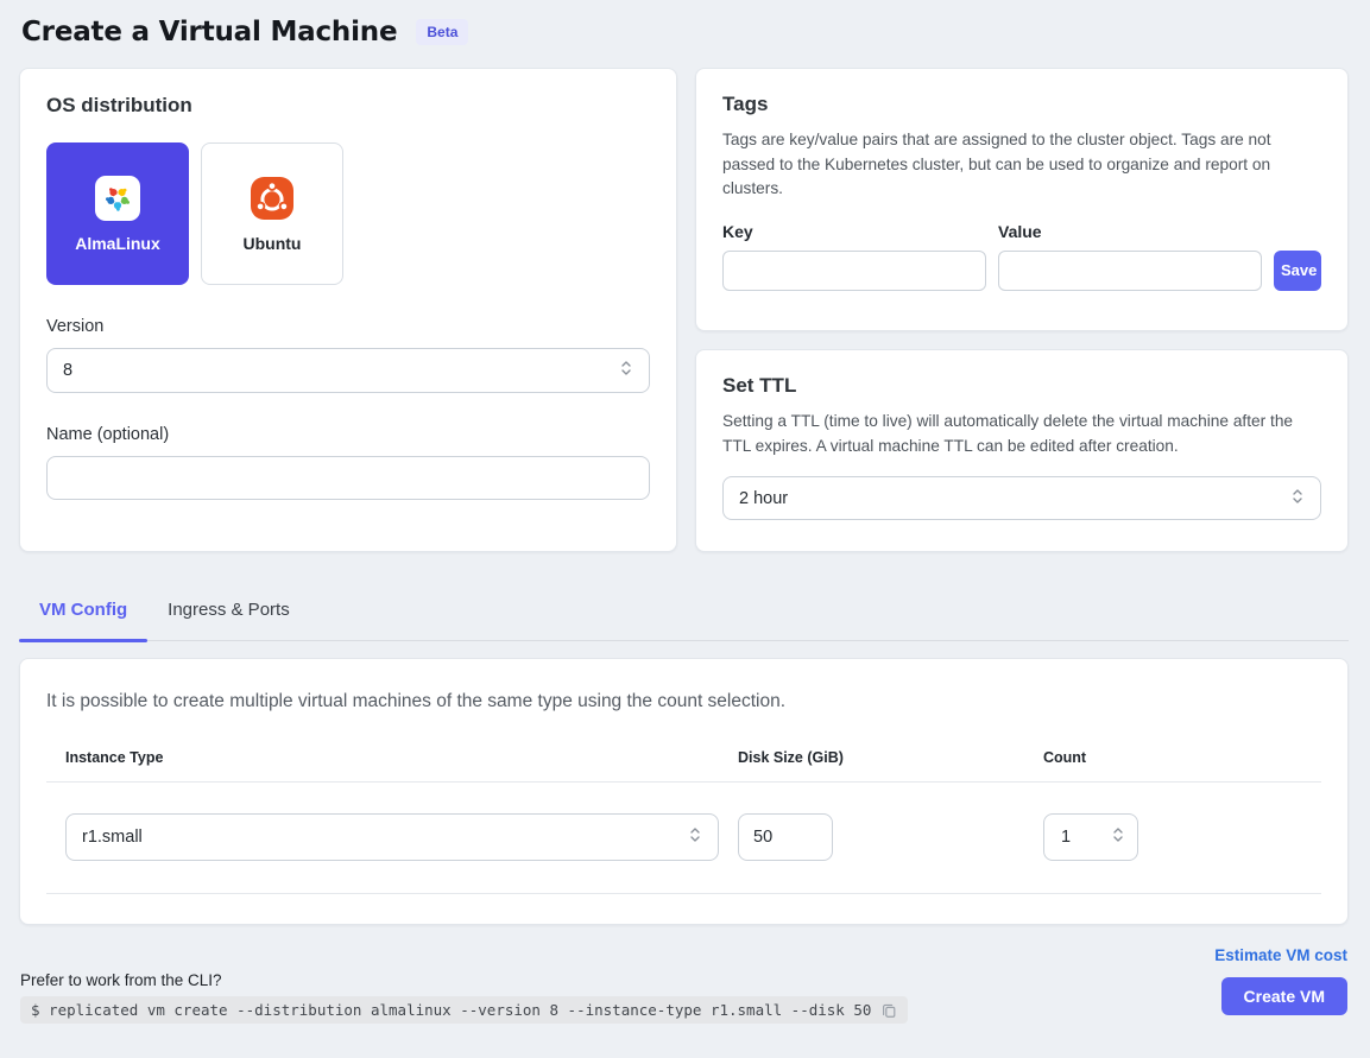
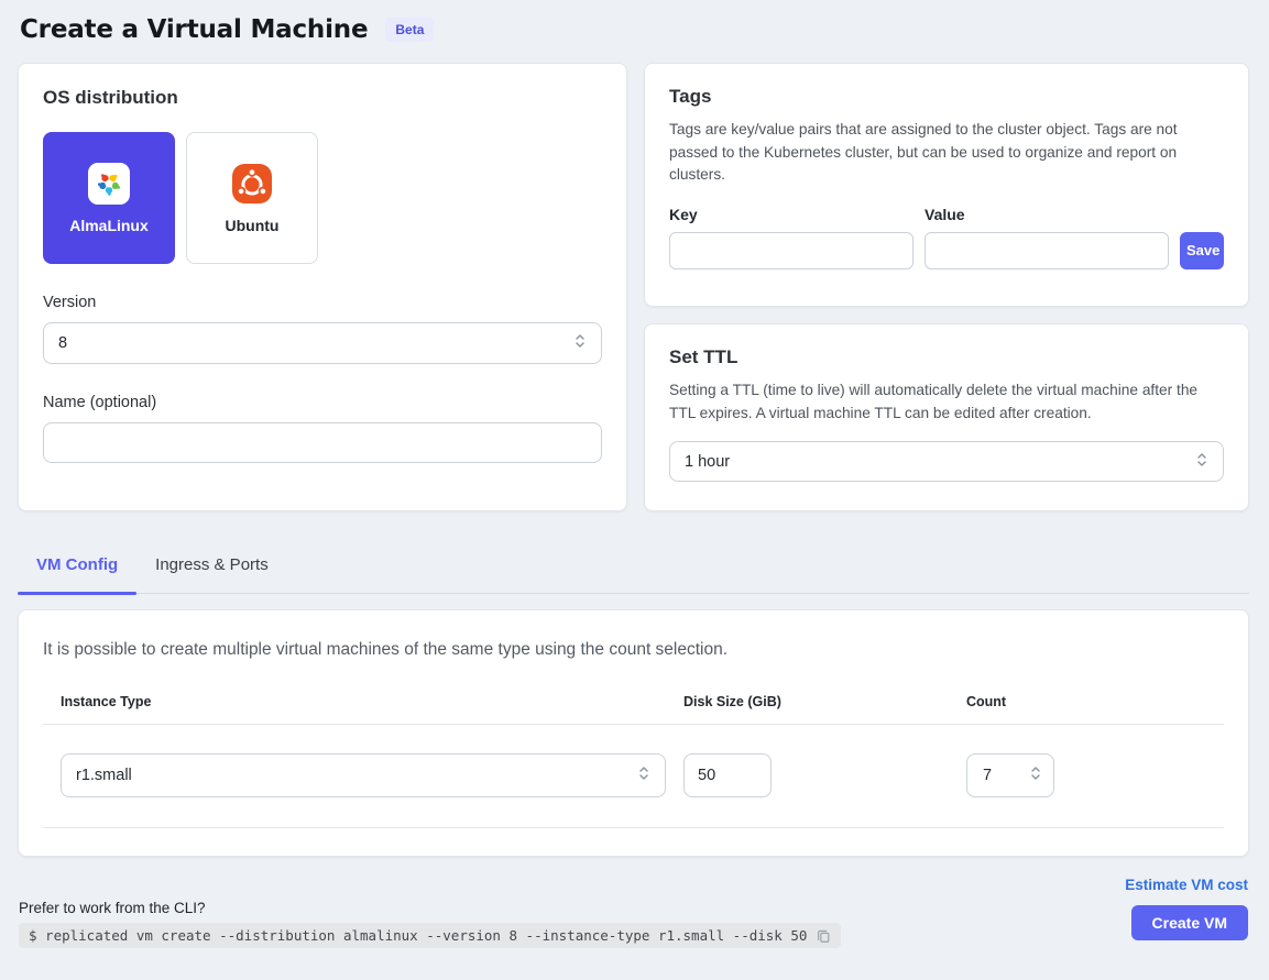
  Create a Virtual Machine
  Beta
  OS distribution
  AlmaLinux
  Ubuntu
  Version
  8
  Name (optional)
  Tags
  Tags are key/value pairs that are assigned to the cluster object. Tags are not passed to the Kubernetes cluster, but can be used to organize and report on clusters.
  Key
  Value
  Save
  Set TTL
  Setting a TTL (time to live) will automatically delete the virtual machine after the TTL expires. A virtual machine TTL can be edited after creation.
- 2 hour
+ 1 hour
  VM Config
  Ingress & Ports
  It is possible to create multiple virtual machines of the same type using the count selection.
  Instance Type
  Disk Size (GiB)
  Count
  r1.small
  50
- 1
+ 7
  Prefer to work from the CLI?
  $ replicated vm create --distribution almalinux --version 8 --instance-type r1.small --disk 50
  Estimate VM cost
  Create VM
